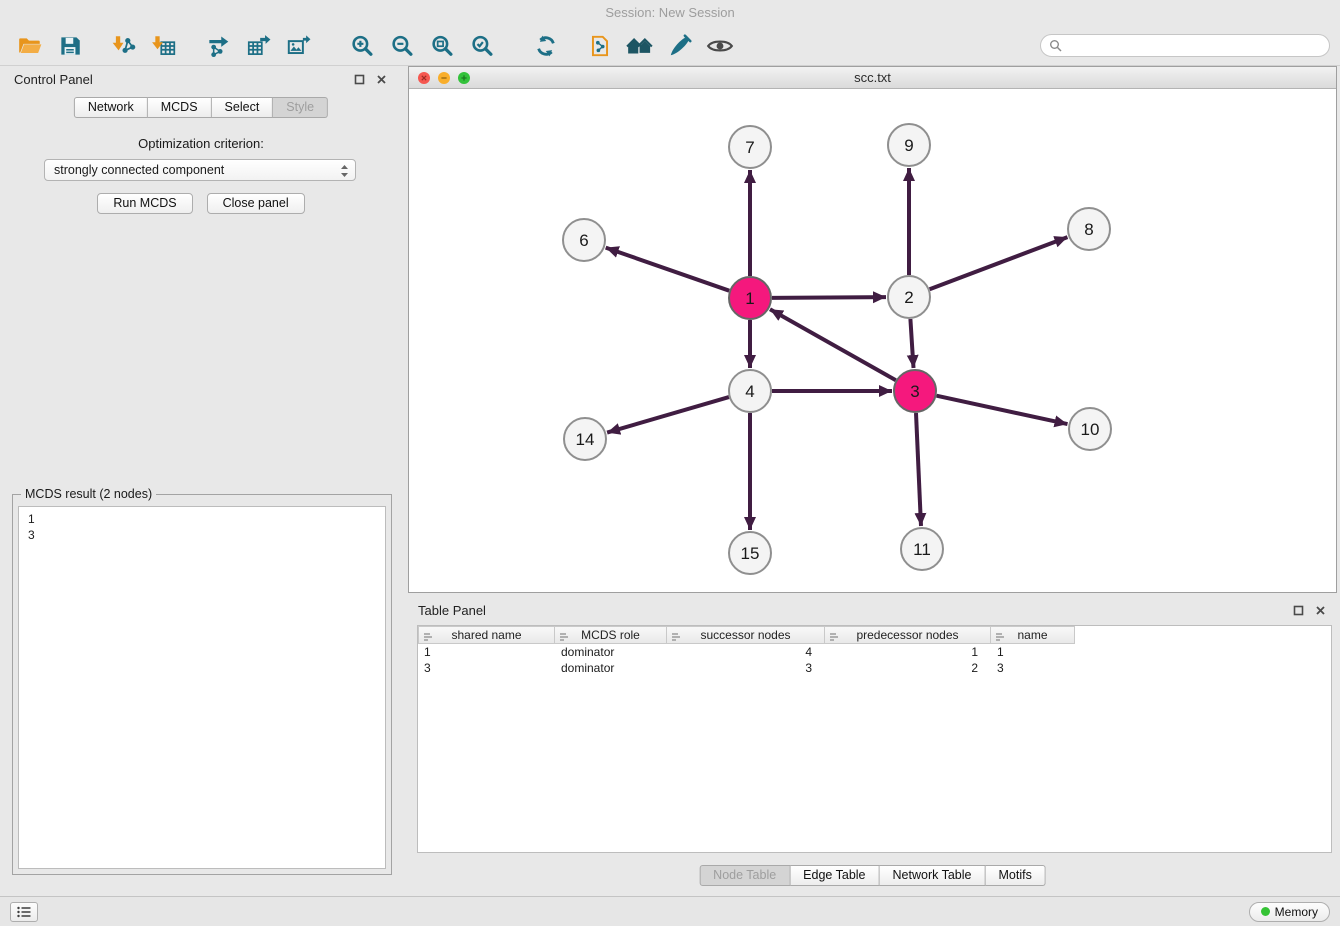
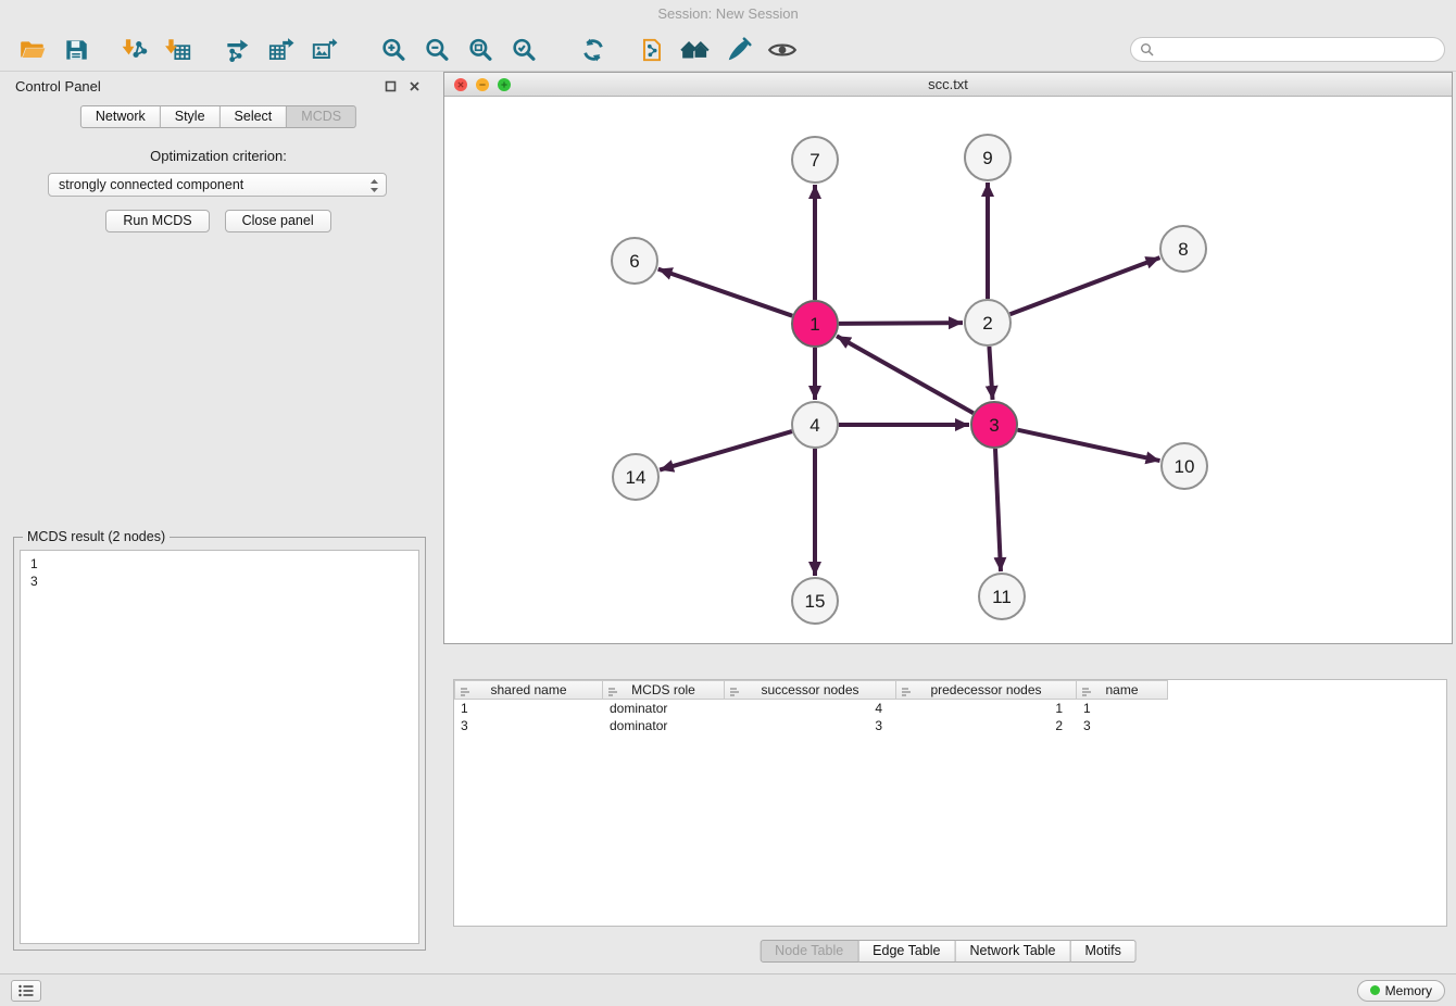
  Session: New Session
  Control Panel
  Network
- MCDS
+ Style
  Select
- Style
+ MCDS
  Optimization criterion:
  strongly connected component
  Run MCDS
  Close panel
  MCDS result (2 nodes)
  1
  3
  scc.txt
  7
  9
  6
  8
  1
  2
  4
  3
  14
  10
  15
  11
- Table Panel
  shared name
  MCDS role
  successor nodes
  predecessor nodes
  name
  1
  dominator
  4
  1
  1
  3
  dominator
  3
  2
  3
  Node Table
  Edge Table
  Network Table
  Motifs
  Memory
